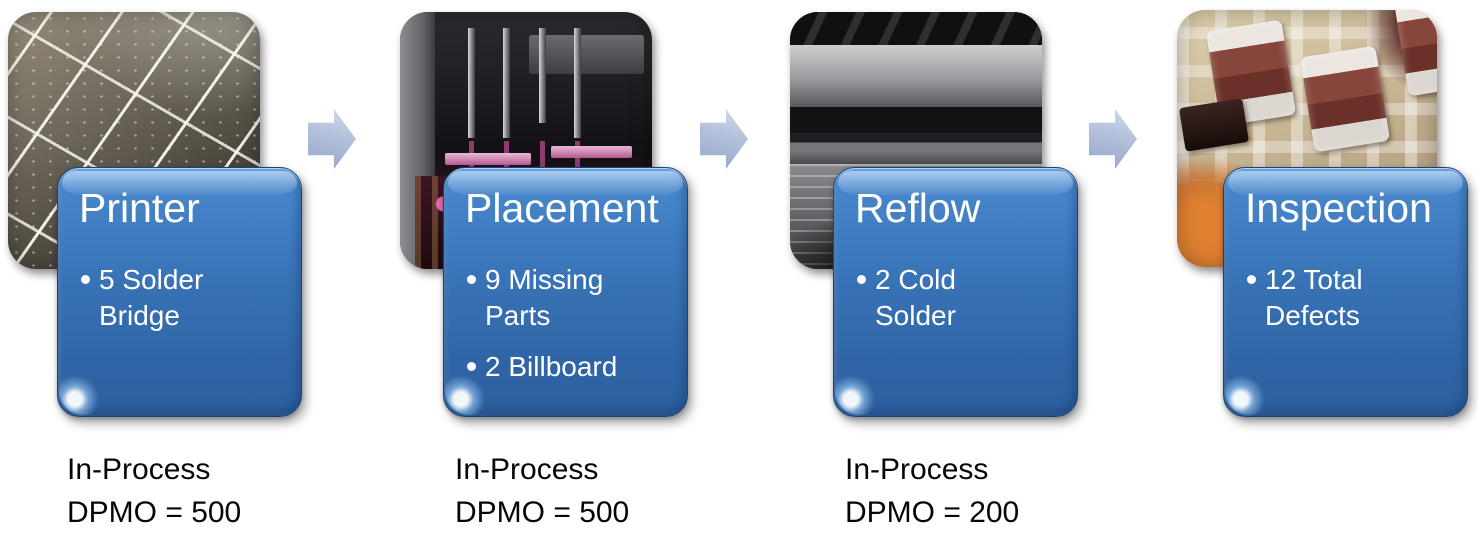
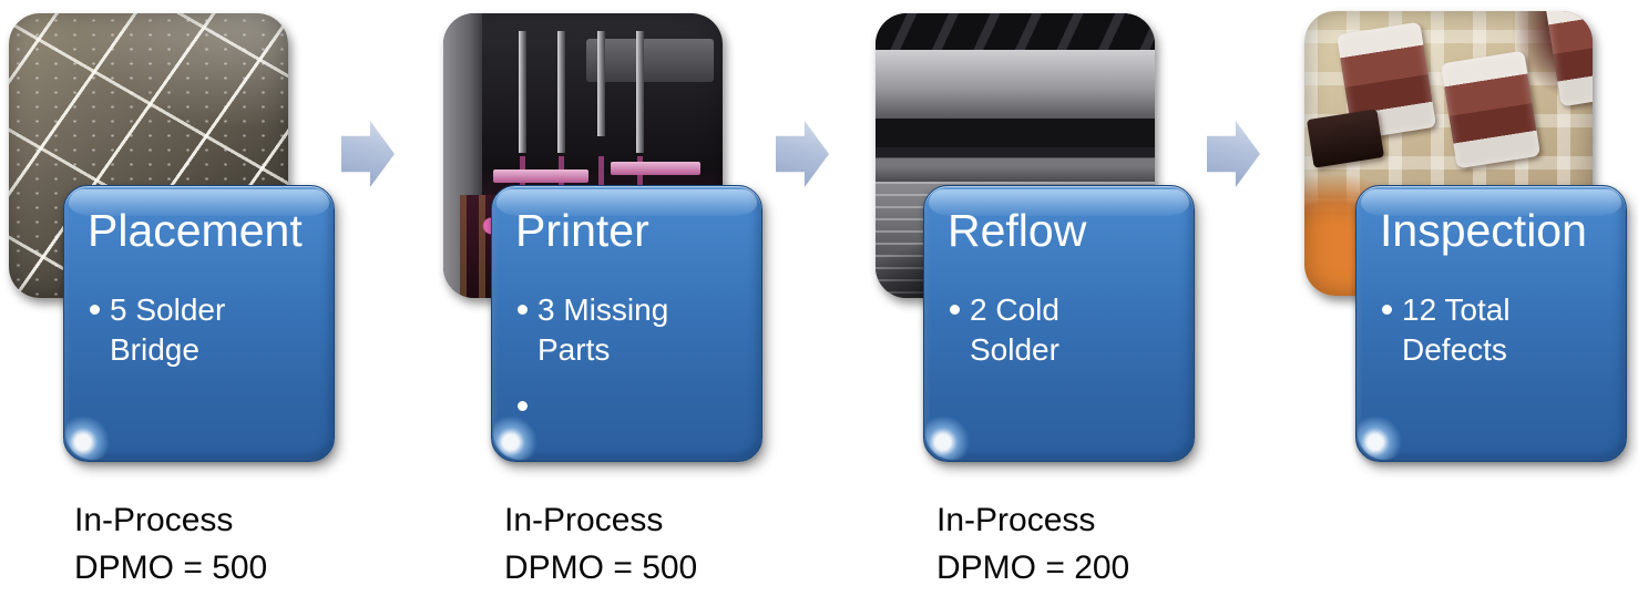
- Printer
+ Placement
  5 Solder Bridge
  In-Process
  DPMO = 500
- Placement
+ Printer
- 9 Missing Parts
+ 3 Missing Parts
- 2 Billboard
  In-Process
  DPMO = 500
  Reflow
  2 Cold Solder
  In-Process
  DPMO = 200
  Inspection
  12 Total Defects
